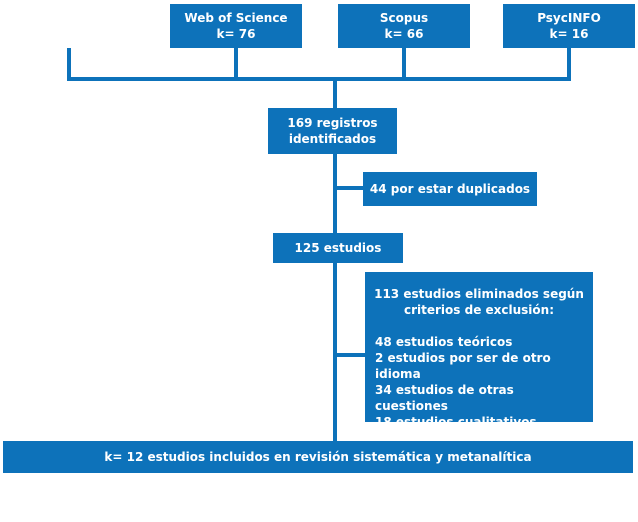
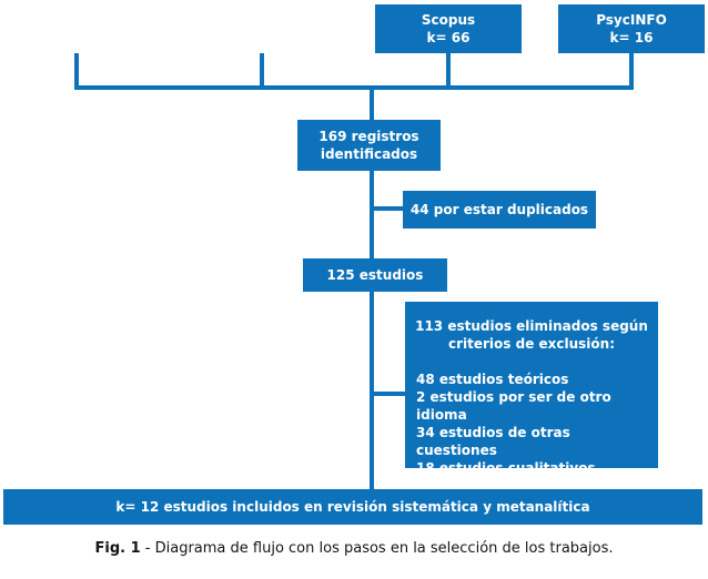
- Web of Science
- k= 76
  Scopus
  k= 66
  PsycINFO
  k= 16
  169 registros
  identificados
  44 por estar duplicados
  125 estudios
  113 estudios eliminados según
  criterios de exclusión:
  48 estudios teóricos
  2 estudios por ser de otro idioma
  34 estudios de otras cuestiones
  18 estudios cualitativos
  k= 12 estudios incluidos en revisión sistemática y metanalítica
+ Fig. 1 - Diagrama de flujo con los pasos en la selección de los trabajos.
